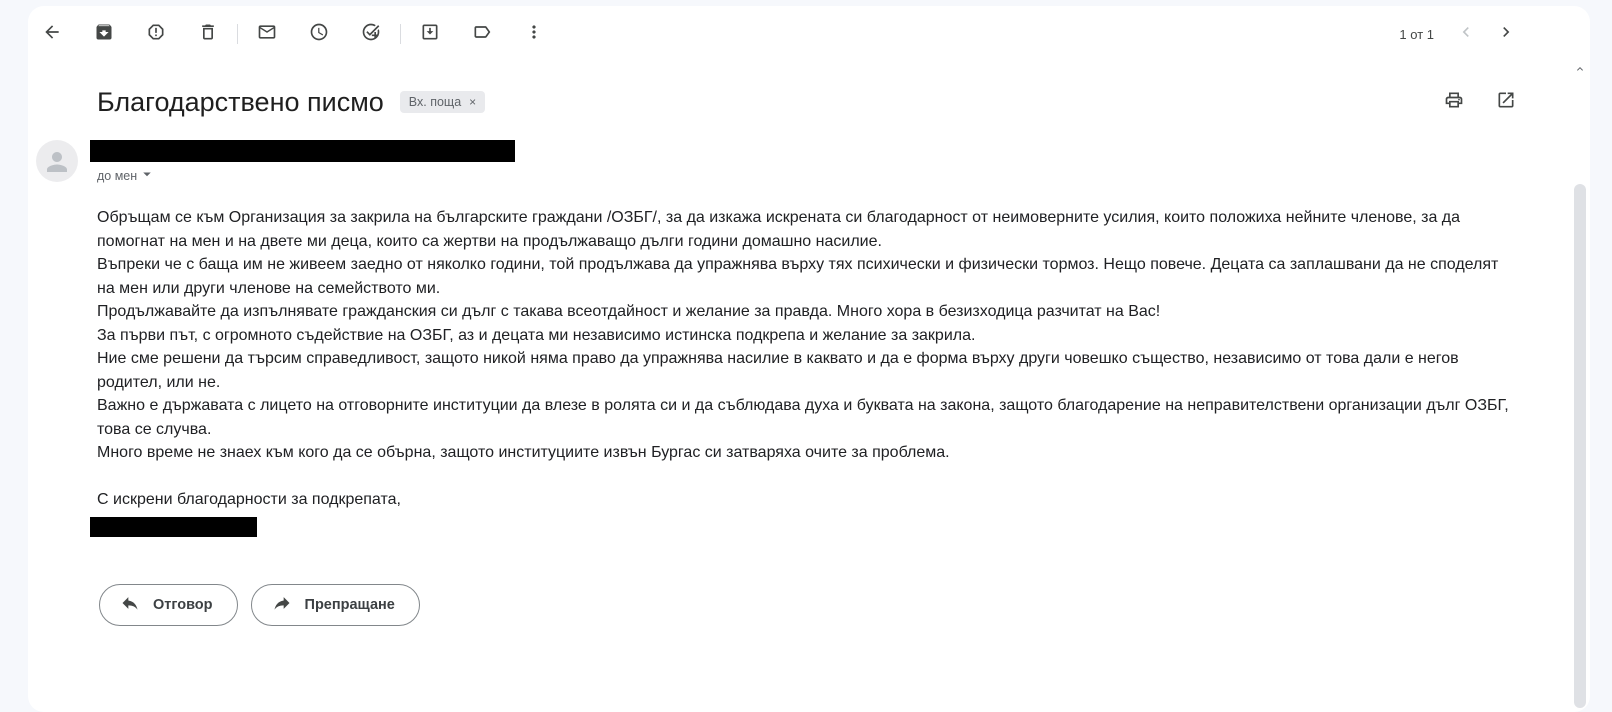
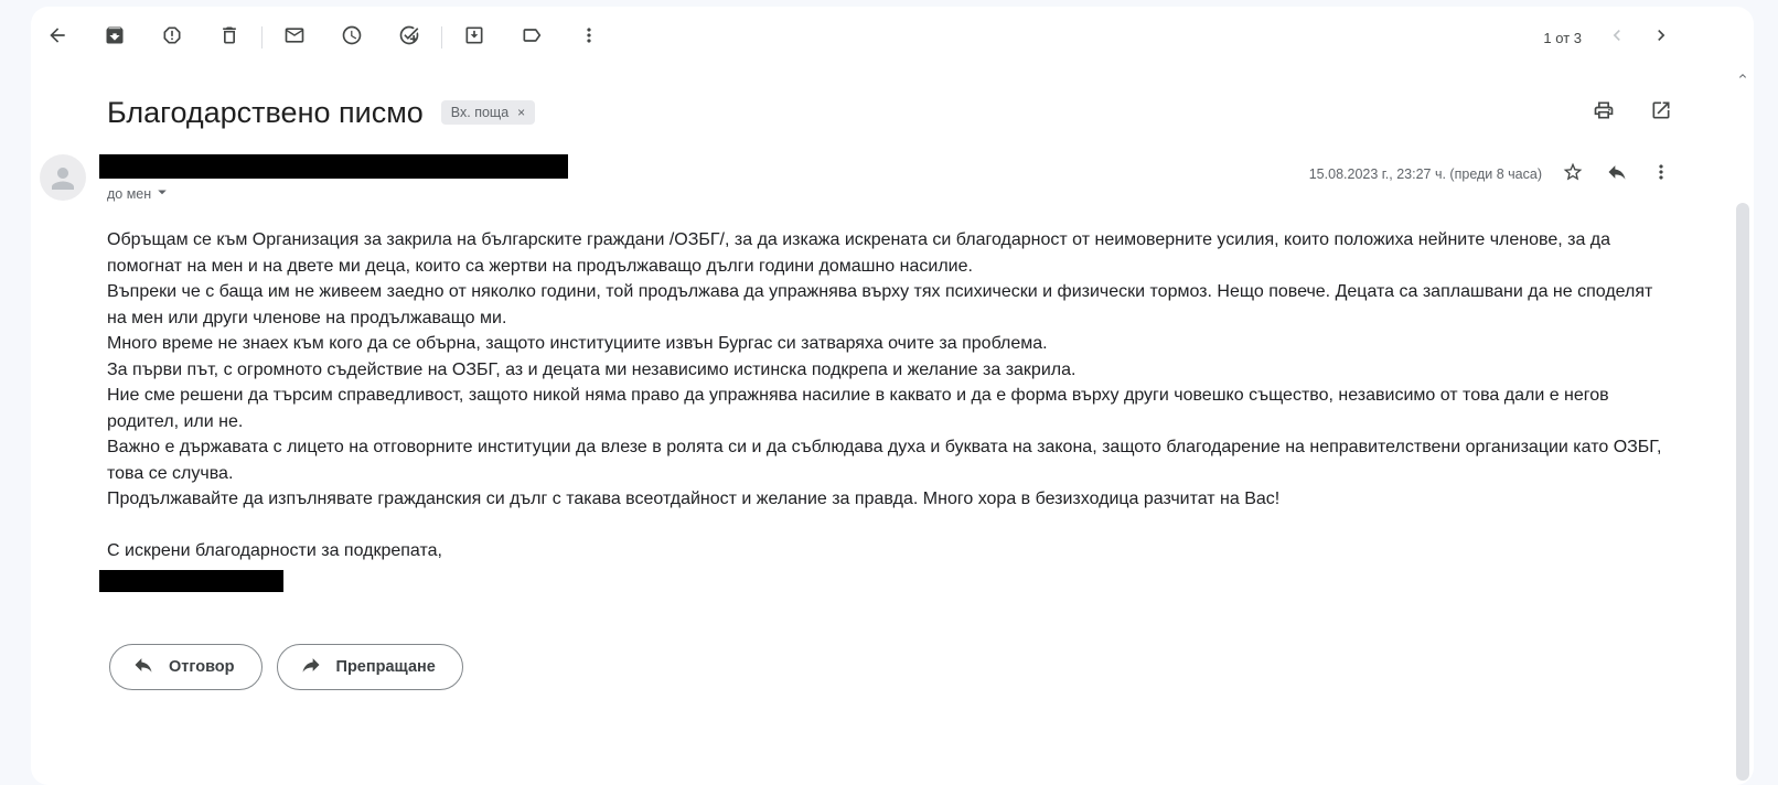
- 1 от 1
+ 1 от 3
  Благодарствено писмо
  Вх. поща
  ×
  до мен
+ 15.08.2023 г., 23:27 ч. (преди 8 часа)
  Обръщам се към Организация за закрила на българските граждани /ОЗБГ/, за да изкажа искрената си благодарност от неимоверните усилия, които положиха нейните членове, за да помогнат на мен и на двете ми деца, които са жертви на продължаващо дълги години домашно насилие.
- Въпреки че с баща им не живеем заедно от няколко години, той продължава да упражнява върху тях психически и физически тормоз. Нещо повече. Децата са заплашвани да не споделят на мен или други членове на семейството ми.
+ Въпреки че с баща им не живеем заедно от няколко години, той продължава да упражнява върху тях психически и физически тормоз. Нещо повече. Децата са заплашвани да не споделят на мен или други членове на продължаващо ми.
- Продължавайте да изпълнявате гражданския си дълг с такава всеотдайност и желание за правда. Много хора в безизходица разчитат на Вас!
+ Много време не знаех към кого да се обърна, защото институциите извън Бургас си затваряха очите за проблема.
  За първи път, с огромното съдействие на ОЗБГ, аз и децата ми независимо истинска подкрепа и желание за закрила.
  Ние сме решени да търсим справедливост, защото никой няма право да упражнява насилие в каквато и да е форма върху други човешко същество, независимо от това дали е негов родител, или не.
- Важно е държавата с лицето на отговорните институции да влезе в ролята си и да съблюдава духа и буквата на закона, защото благодарение на неправителствени организации дълг ОЗБГ, това се случва.
+ Важно е държавата с лицето на отговорните институции да влезе в ролята си и да съблюдава духа и буквата на закона, защото благодарение на неправителствени организации като ОЗБГ, това се случва.
- Много време не знаех към кого да се обърна, защото институциите извън Бургас си затваряха очите за проблема.
+ Продължавайте да изпълнявате гражданския си дълг с такава всеотдайност и желание за правда. Много хора в безизходица разчитат на Вас!
  С искрени благодарности за подкрепата,
  Отговор
  Препращане
